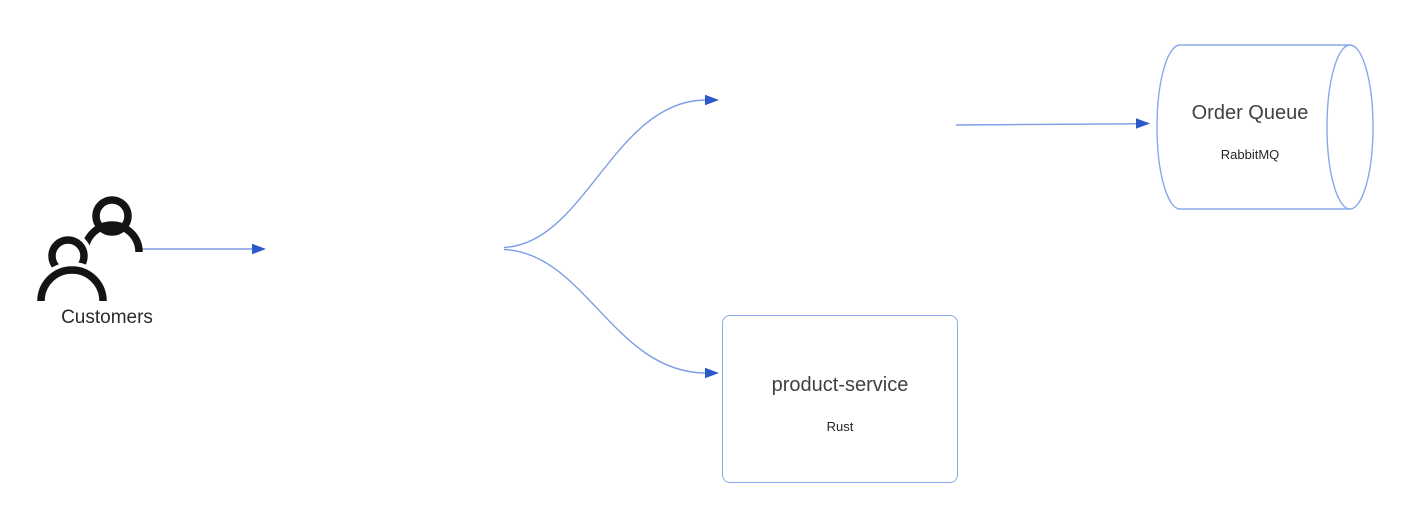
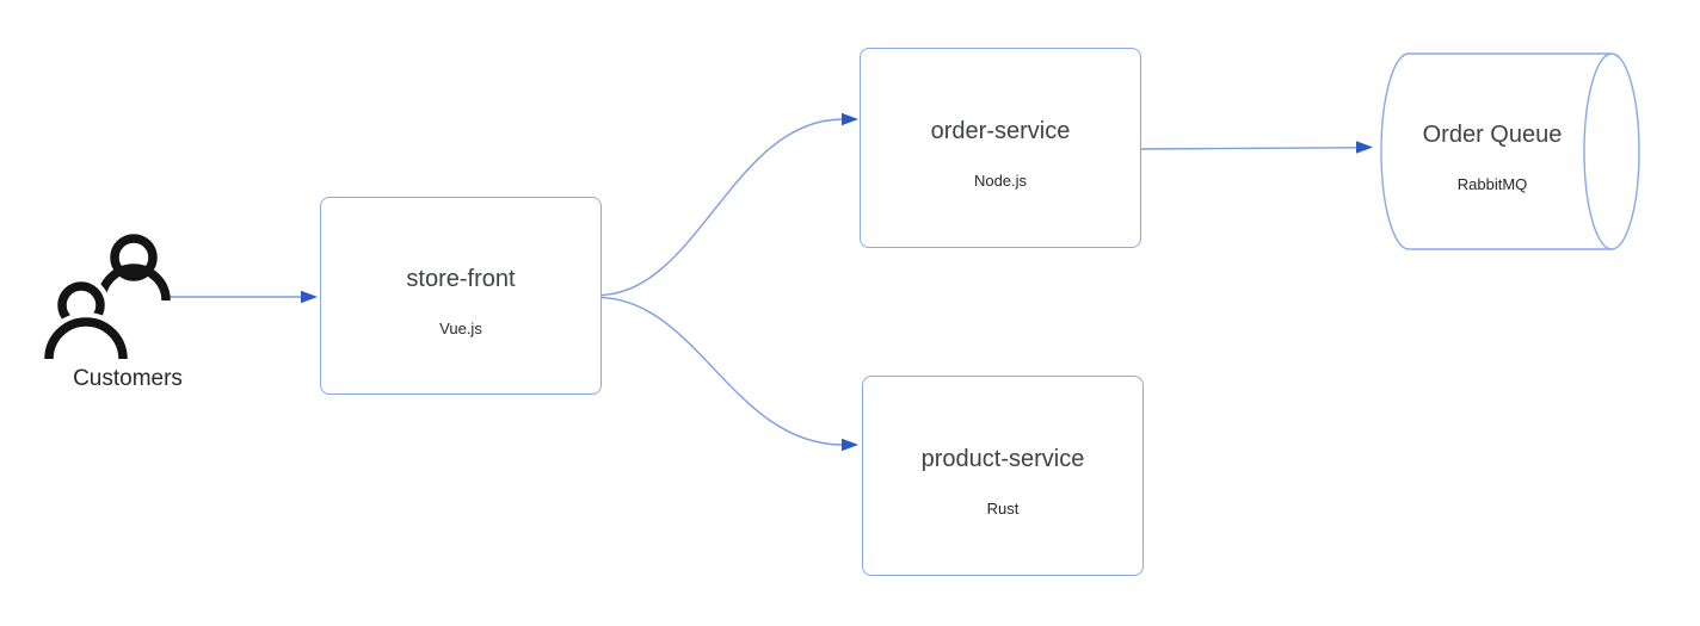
  Customers
+ store-front
+ Vue.js
+ order-service
+ Node.js
  product-service
  Rust
  Order Queue
  RabbitMQ
